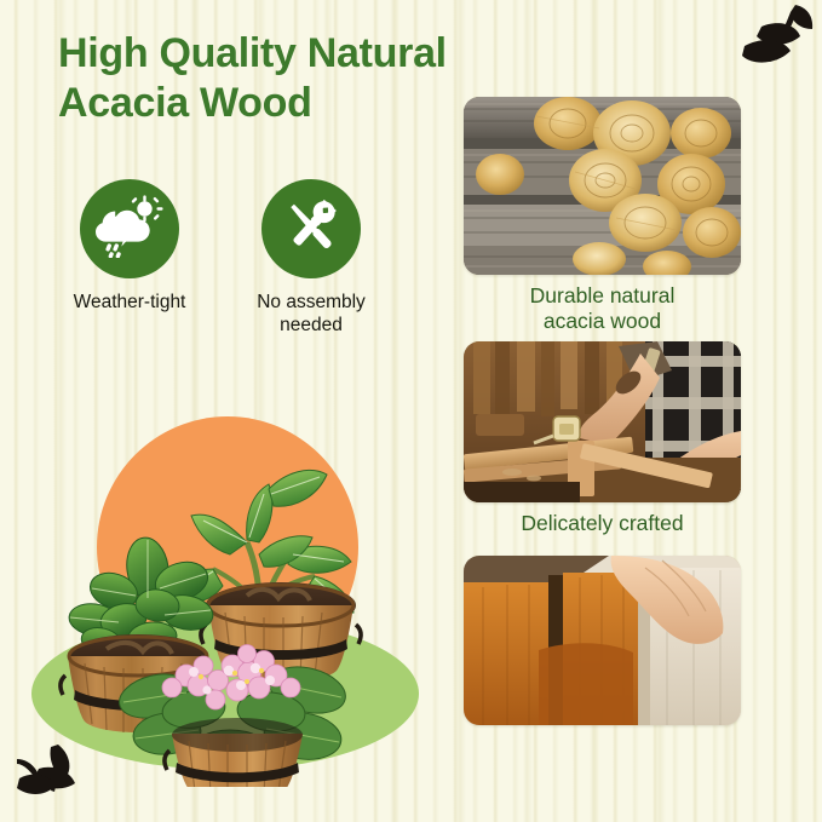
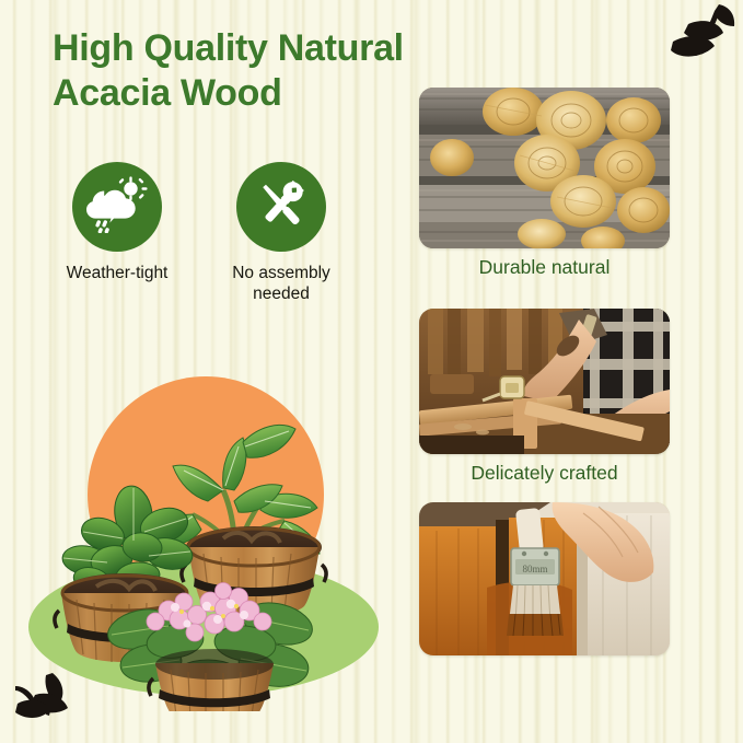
  High Quality Natural
  Acacia Wood
  Weather-tight
  No assembly needed
  Durable natural
- acacia wood
  Delicately crafted
+ 80mm
